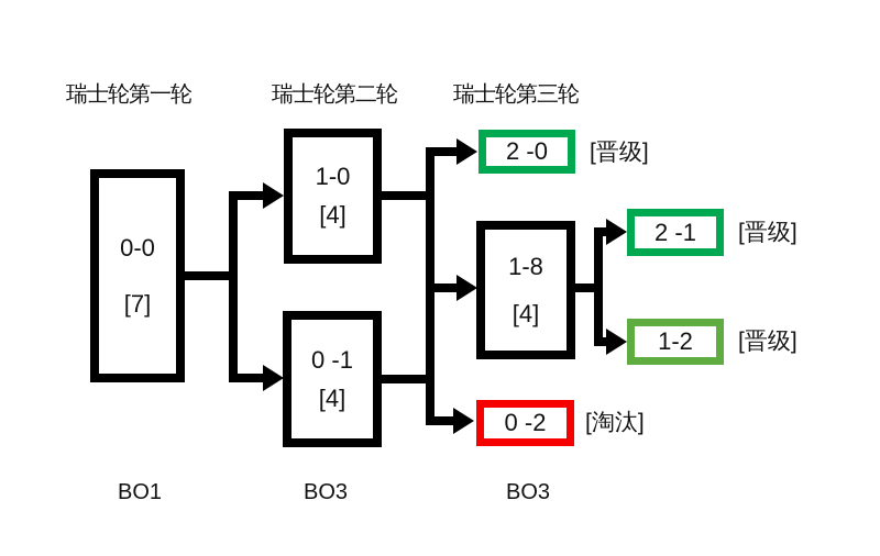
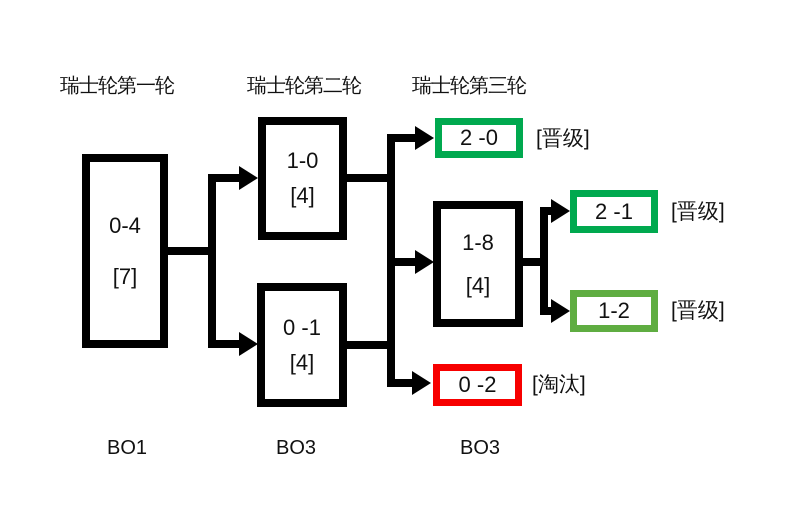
  瑞士轮第一轮
  瑞士轮第二轮
  瑞士轮第三轮
- 0-0
+ 0-4
  [7]
  1-0
  [4]
  0 -1
  [4]
  1-8
  [4]
  2 -0
  2 -1
  1-2
  0 -2
  [晋级]
  [晋级]
  [晋级]
  [淘汰]
  BO1
  BO3
  BO3
